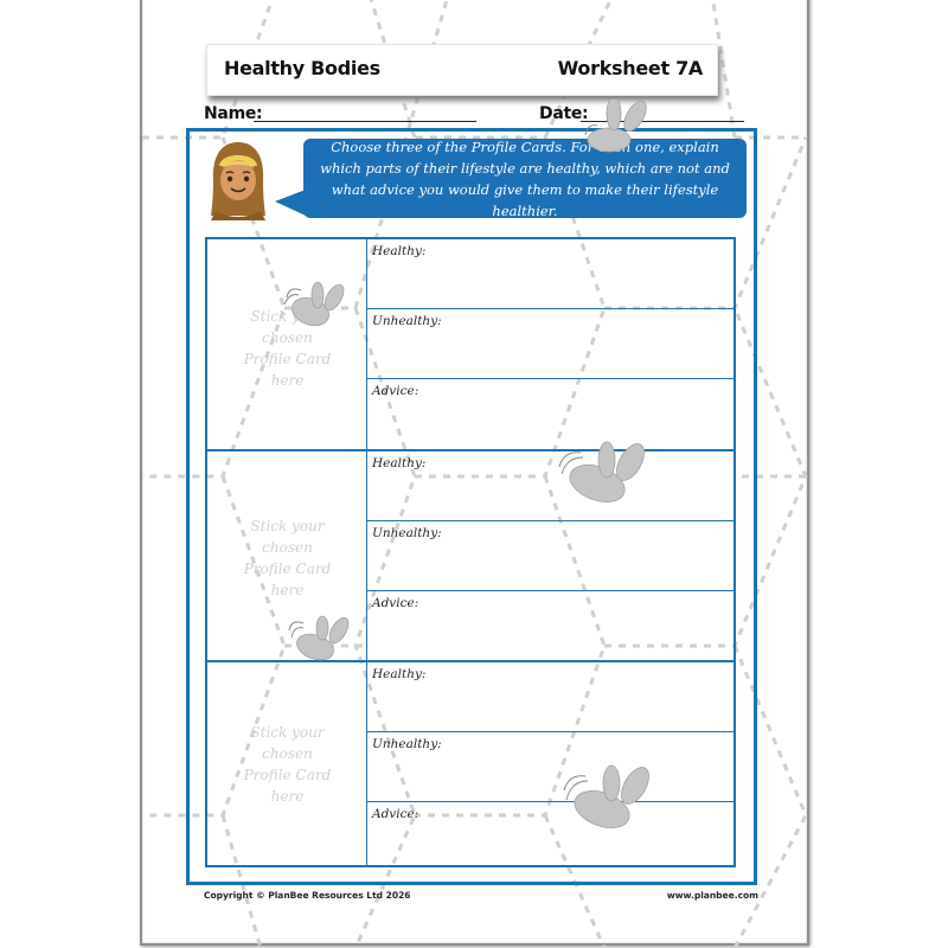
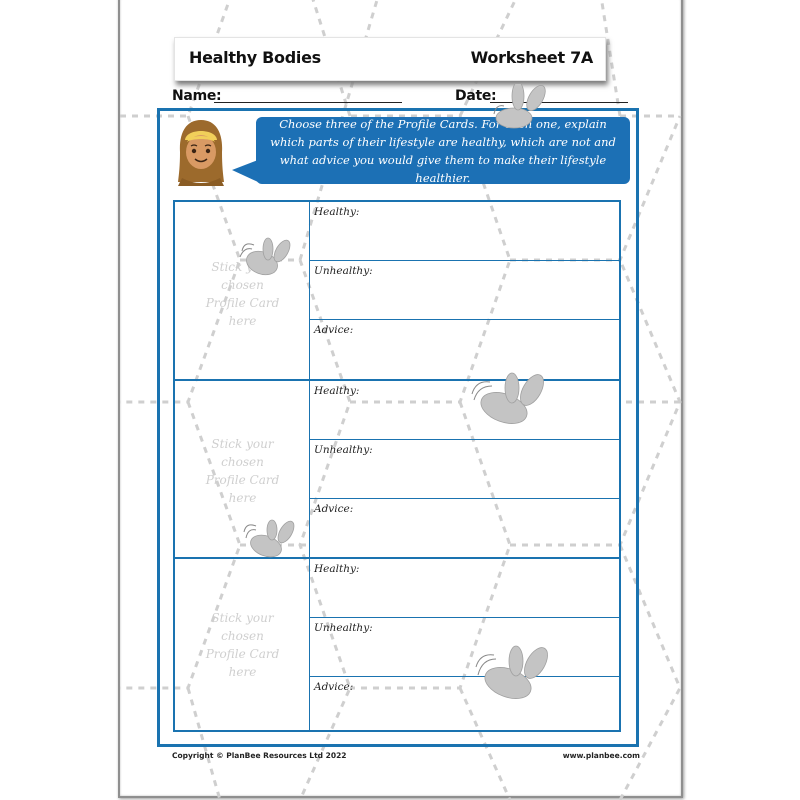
  Healthy Bodies
  Worksheet 7A
  Name:
  Date:
  Choose three of the Profile Cards. Fo one, explain which parts of their lifestyle are healthy, which are not and what advice you would give them to make their lifestyle healthier.
  chosen
  Profile Card
  here
  Healthy:
  Unhealthy:
  Advice:
  Stick your
  chosen
  Profile Card
  here
  Healthy:
  Unhealthy:
  Advice:
  Stick your
  chosen
  Profile Card
  here
  Healthy:
  Unhealthy:
  Advice:
- Copyright © PlanBee Resources Ltd 2026
+ Copyright © PlanBee Resources Ltd 2022
  www.planbee.com
